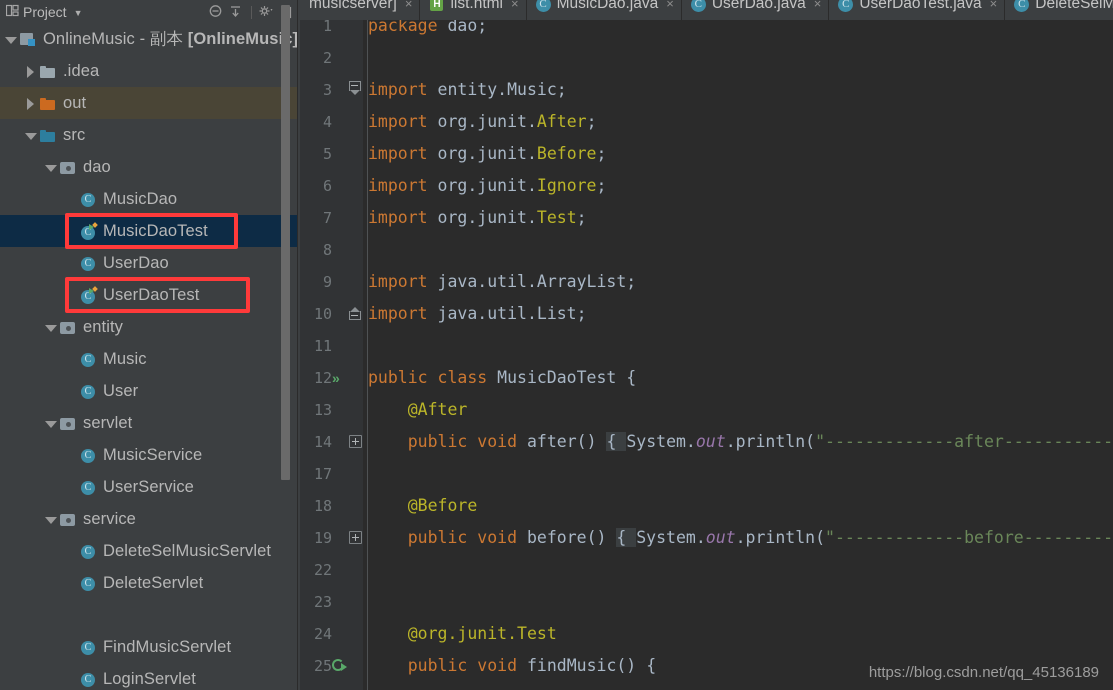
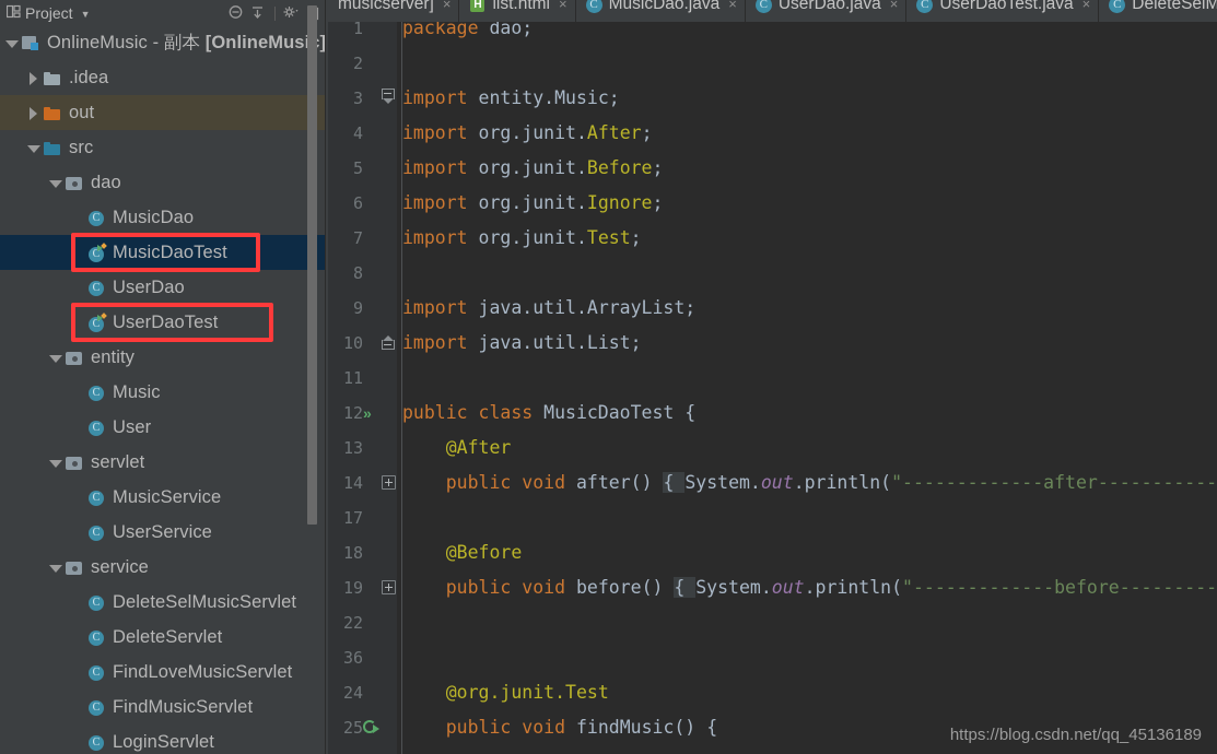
  Project
  ▼
  OnlineMusic - 副本 [OnlineMus]
  .idea
  out
  src
  dao
  MusicDao
  MusicDaoTest
  UserDao
  UserDaoTest
  entity
  Music
  User
  servlet
  MusicService
  UserService
  service
  DeleteSelMusicServlet
  DeleteServlet
+ FindLoveMusicServlet
  FindMusicServlet
  LoginServlet
  musicserver]
  ×
  list.html
  ×
  MusicDao.java
  ×
  UserDao.java
  ×
  UserDaoTest.java
  ×
  DeleteSelM
  1
  2
  3
  4
  5
  6
  7
  8
  9
  10
  11
  12
  »
  13
  14
  17
  18
  19
  22
- 23
+ 36
  24
  25
  package dao;
  import entity.Music;
  import org.junit.After;
  import org.junit.Before;
  import org.junit.Ignore;
  import org.junit.Test;
  import java.util.ArrayList;
  import java.util.List;
  public class MusicDaoTest {
  @After
  public void after() { System.out.println("-------------after-----------
  @Before
  public void before() { System.out.println("-------------before---------
  @org.junit.Test
  public void findMusic() {
  https://blog.csdn.net/qq_45136189
